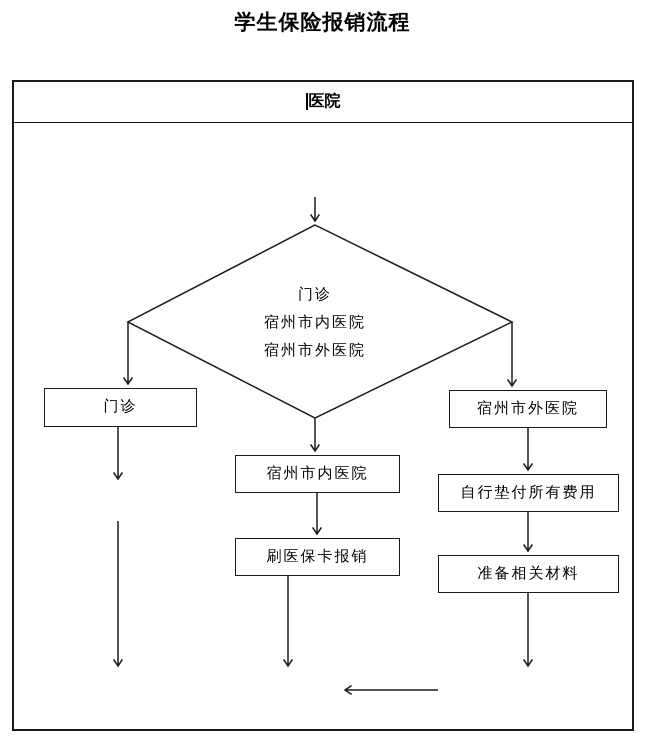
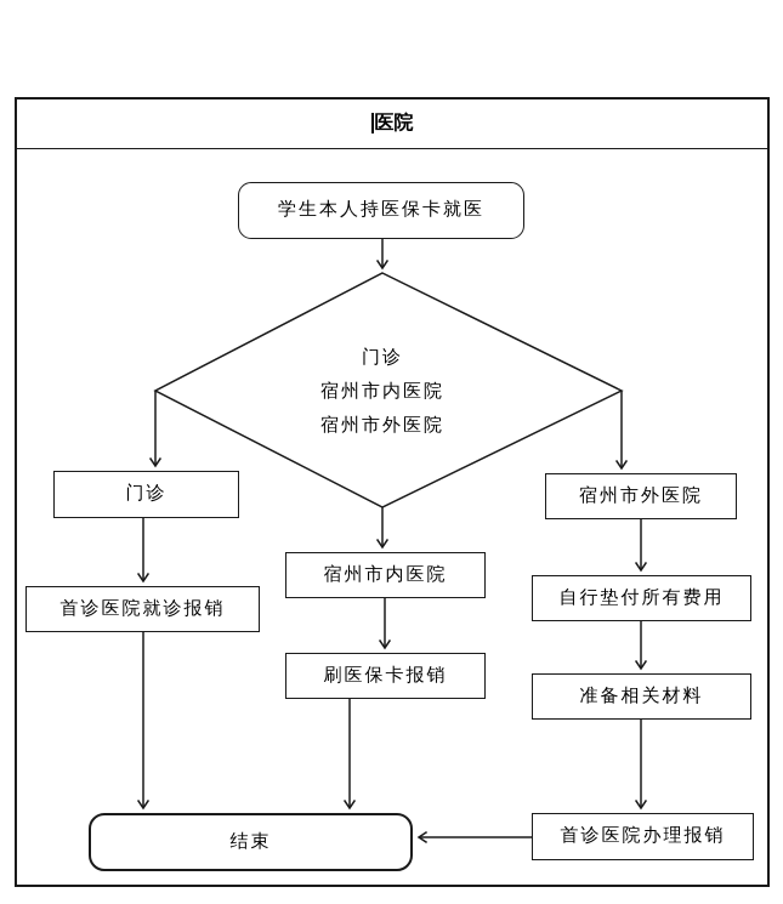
- 学生保险报销流程
  医院
  门诊
  宿州市内医院
  宿州市外医院
+ 学生本人持医保卡就医
  门诊
+ 首诊医院就诊报销
  宿州市内医院
  刷医保卡报销
  宿州市外医院
  自行垫付所有费用
  准备相关材料
+ 首诊医院办理报销
+ 结束
